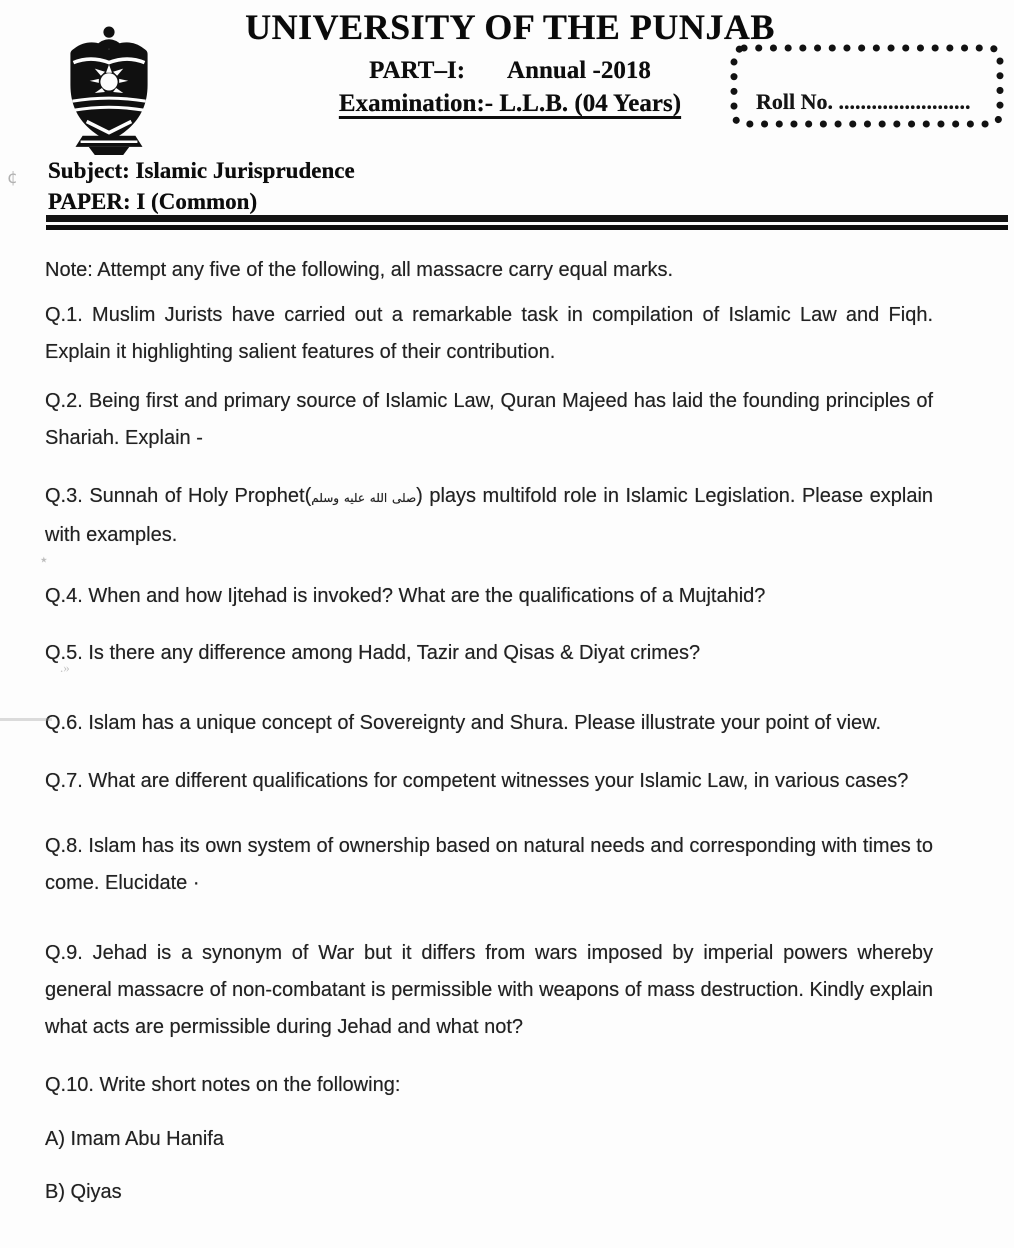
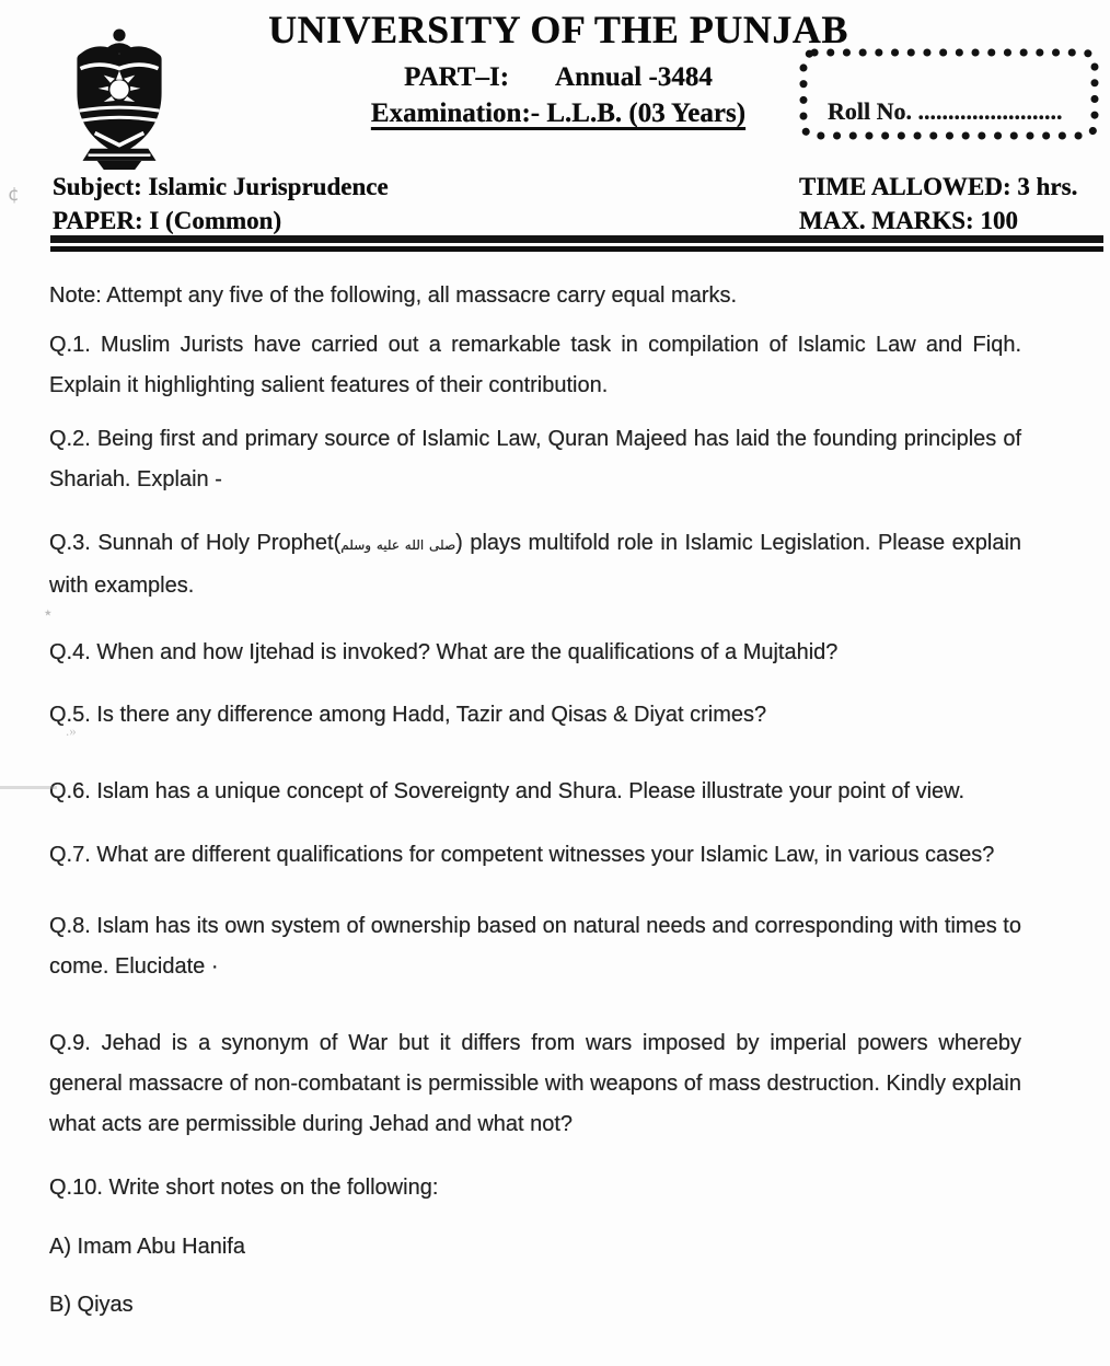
  UNIVERSITY OF THE PUNJAB
- PART–I: Annual -2018
+ PART–I: Annual -3484
- Examination:- L.L.B. (04 Years)
+ Examination:- L.L.B. (03 Years)
  Roll No. ........................
  Subject: Islamic Jurisprudence
  PAPER: I (Common)
+ TIME ALLOWED: 3 hrs.
+ MAX. MARKS: 100
  Note: Attempt any five of the following, all massacre carry equal marks.
  Q.1. Muslim Jurists have carried out a remarkable task in compilation of Islamic Law and Fiqh. Explain it highlighting salient features of their contribution.
  Q.2. Being first and primary source of Islamic Law, Quran Majeed has laid the founding principles of Shariah. Explain -
  Q.3. Sunnah of Holy Prophet( صلى الله عليه وسلم ) plays multifold role in Islamic Legislation. Please explain with examples.
  Q.4. When and how Ijtehad is invoked? What are the qualifications of a Mujtahid?
  Q.5. Is there any difference among Hadd, Tazir and Qisas & Diyat crimes?
  Q.6. Islam has a unique concept of Sovereignty and Shura. Please illustrate your point of view.
  Q.7. What are different qualifications for competent witnesses your Islamic Law, in various cases?
  Q.8. Islam has its own system of ownership based on natural needs and corresponding with times to come. Elucidate ·
  Q.9. Jehad is a synonym of War but it differs from wars imposed by imperial powers whereby general massacre of non-combatant is permissible with weapons of mass destruction. Kindly explain what acts are permissible during Jehad and what not?
  Q.10. Write short notes on the following:
  A) Imam Abu Hanifa
  B) Qiyas
  ¢
  ٭
  .»
